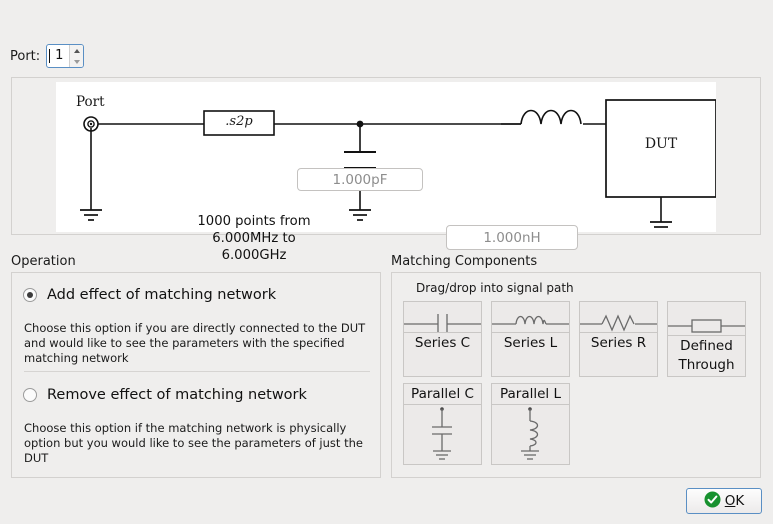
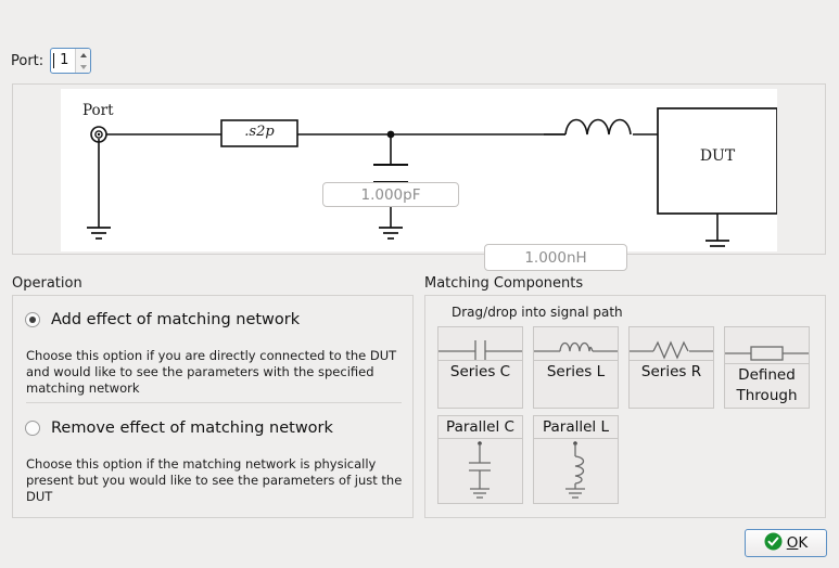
  Port:
  1
  Port
  .s2p
- 1000 points from
- 6.000MHz to
- 6.000GHz
  DUT
  1.000pF
  1.000nH
  Operation
  Add effect of matching network
  Choose this option if you are directly connected to the DUT and would like to see the parameters with the specified matching network
  Remove effect of matching network
- Choose this option if the matching network is physically option but you would like to see the parameters of just the DUT
+ Choose this option if the matching network is physically present but you would like to see the parameters of just the DUT
  Matching Components
  Drag/drop into signal path
  Series C
  Series L
  Series R
  Defined
  Through
  Parallel C
  Parallel L
  OK
